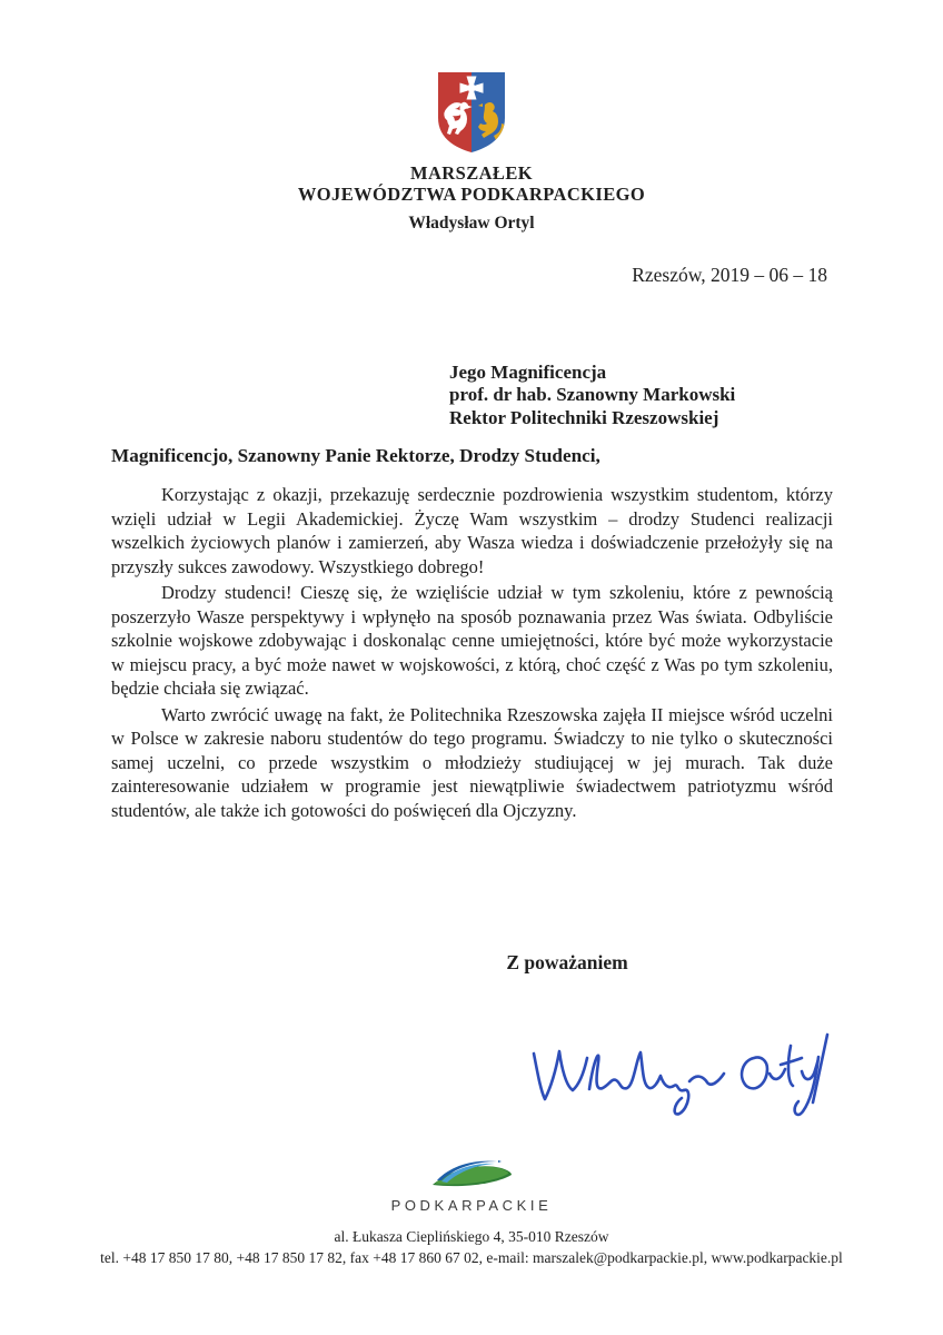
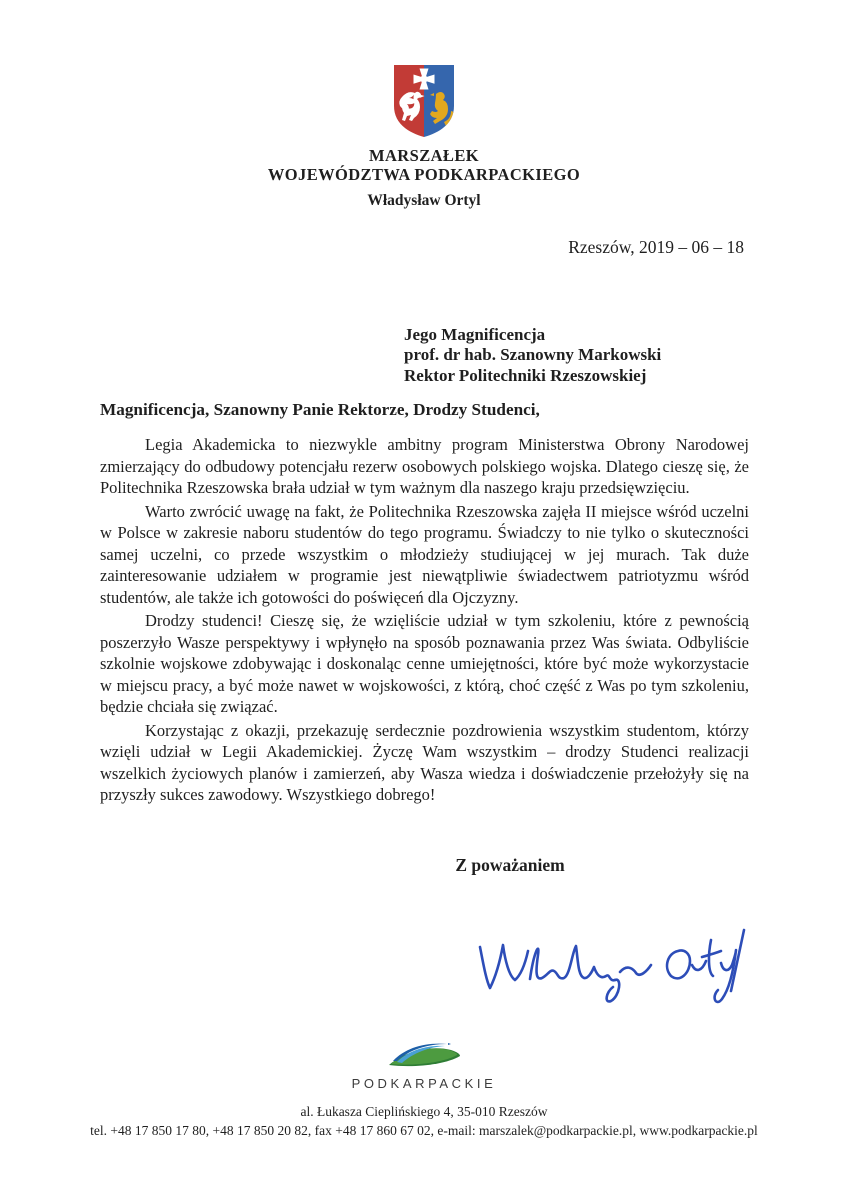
  MARSZAŁEK
  WOJEWÓDZTWA PODKARPACKIEGO
  Władysław Ortyl
  Rzeszów, 2019 – 06 – 18
  Jego Magnificencja
  prof. dr hab. Szanowny Markowski
  Rektor Politechniki Rzeszowskiej
- Magnificencjo, Szanowny Panie Rektorze, Drodzy Studenci,
+ Magnificencja, Szanowny Panie Rektorze, Drodzy Studenci,
+ Legia Akademicka to niezwykle ambitny program Ministerstwa Obrony Narodowej zmierzający do odbudowy potencjału rezerw osobowych polskiego wojska. Dlatego cieszę się, że Politechnika Rzeszowska brała udział w tym ważnym dla naszego kraju przedsięwzięciu.
- Korzystając z okazji, przekazuję serdecznie pozdrowienia wszystkim studentom, którzy wzięli udział w Legii Akademickiej. Życzę Wam wszystkim – drodzy Studenci realizacji wszelkich życiowych planów i zamierzeń, aby Wasza wiedza i doświadczenie przełożyły się na przyszły sukces zawodowy. Wszystkiego dobrego!
+ Warto zwrócić uwagę na fakt, że Politechnika Rzeszowska zajęła II miejsce wśród uczelni w Polsce w zakresie naboru studentów do tego programu. Świadczy to nie tylko o skuteczności samej uczelni, co przede wszystkim o młodzieży studiującej w jej murach. Tak duże zainteresowanie udziałem w programie jest niewątpliwie świadectwem patriotyzmu wśród studentów, ale także ich gotowości do poświęceń dla Ojczyzny.
  Drodzy studenci! Cieszę się, że wzięliście udział w tym szkoleniu, które z pewnością poszerzyło Wasze perspektywy i wpłynęło na sposób poznawania przez Was świata. Odbyliście szkolnie wojskowe zdobywając i doskonaląc cenne umiejętności, które być może wykorzystacie w miejscu pracy, a być może nawet w wojskowości, z którą, choć część z Was po tym szkoleniu, będzie chciała się związać.
- Warto zwrócić uwagę na fakt, że Politechnika Rzeszowska zajęła II miejsce wśród uczelni w Polsce w zakresie naboru studentów do tego programu. Świadczy to nie tylko o skuteczności samej uczelni, co przede wszystkim o młodzieży studiującej w jej murach. Tak duże zainteresowanie udziałem w programie jest niewątpliwie świadectwem patriotyzmu wśród studentów, ale także ich gotowości do poświęceń dla Ojczyzny.
+ Korzystając z okazji, przekazuję serdecznie pozdrowienia wszystkim studentom, którzy wzięli udział w Legii Akademickiej. Życzę Wam wszystkim – drodzy Studenci realizacji wszelkich życiowych planów i zamierzeń, aby Wasza wiedza i doświadczenie przełożyły się na przyszły sukces zawodowy. Wszystkiego dobrego!
  Z poważaniem
  PODKARPACKIE
  al. Łukasza Cieplińskiego 4, 35-010 Rzeszów
- tel. +48 17 850 17 80, +48 17 850 17 82, fax +48 17 860 67 02, e-mail: marszalek@podkarpackie.pl, www.podkarpackie.pl
+ tel. +48 17 850 17 80, +48 17 850 20 82, fax +48 17 860 67 02, e-mail: marszalek@podkarpackie.pl, www.podkarpackie.pl
